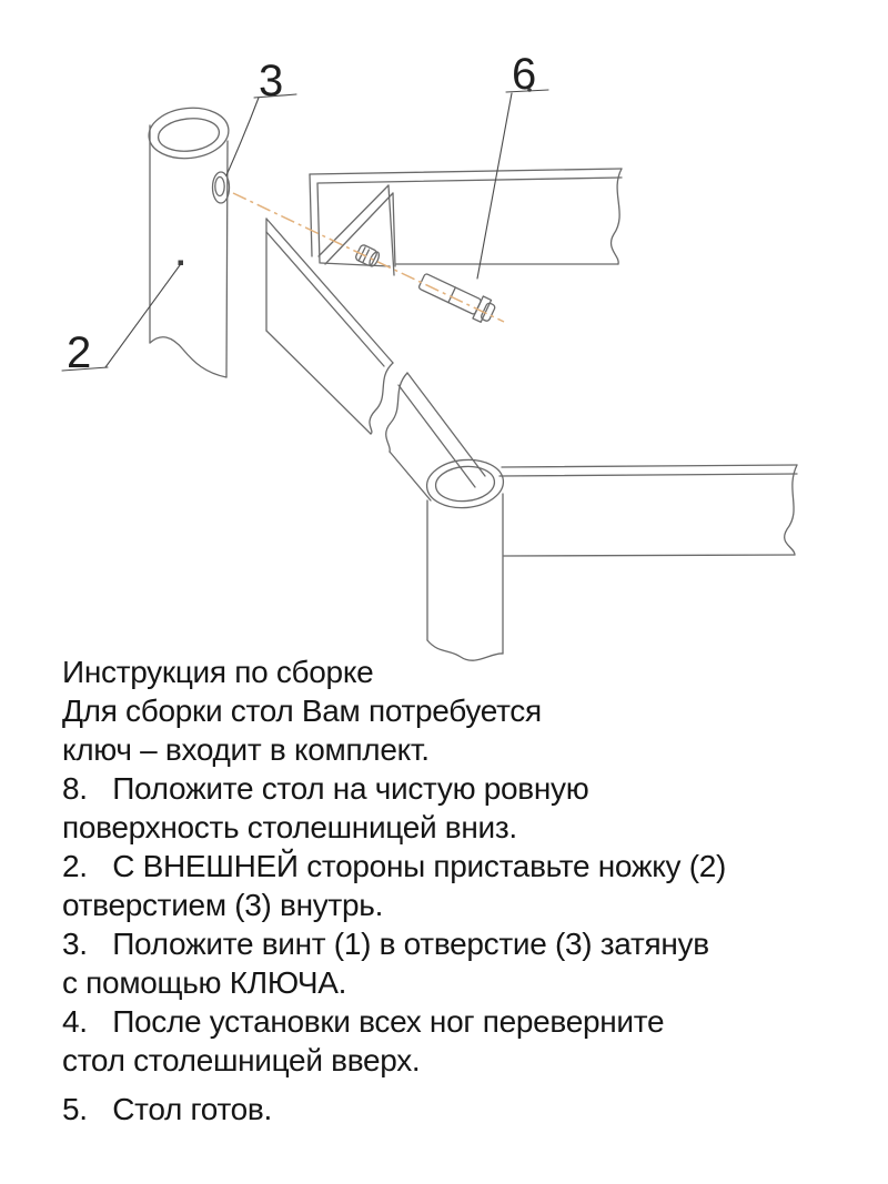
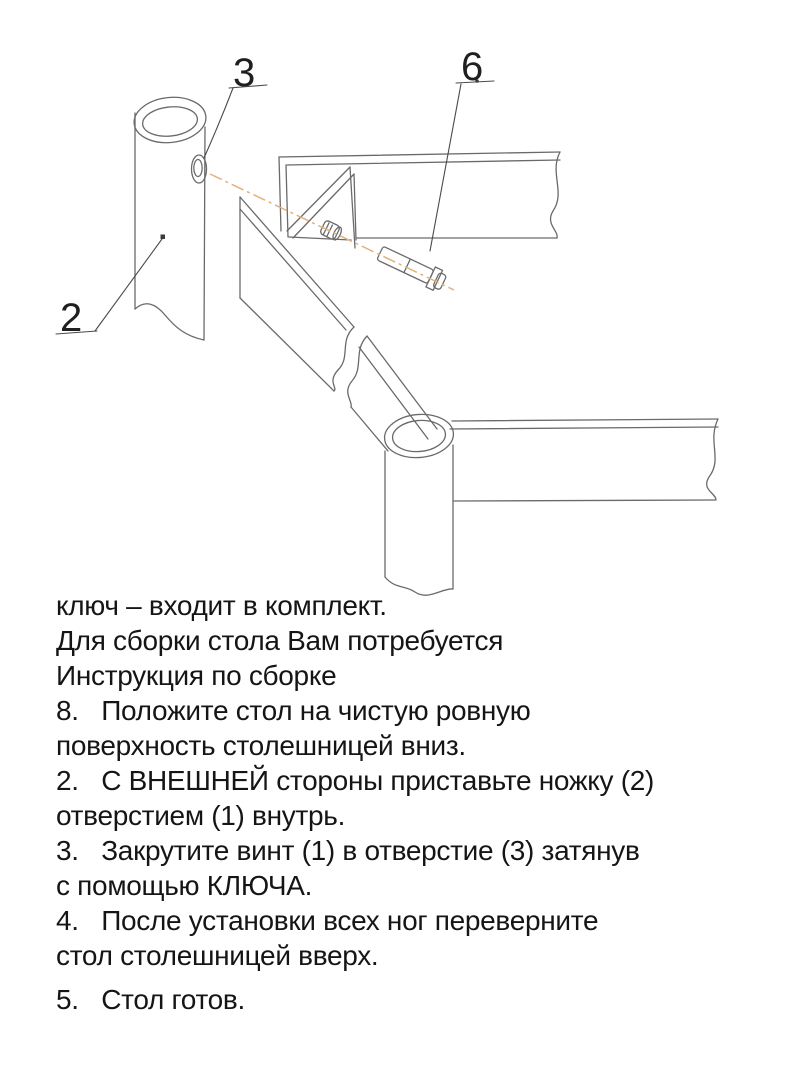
  3
  2
  6
- Инструкция по сборке
+ ключ – входит в комплект.
- Для сборки стол Вам потребуется
+ Для сборки стола Вам потребуется
- ключ – входит в комплект.
+ Инструкция по сборке
  8. Положите стол на чистую ровную
  поверхность столешницей вниз.
  2. С ВНЕШНЕЙ стороны приставьте ножку (2)
- отверстием (3) внутрь.
+ отверстием (1) внутрь.
- 3. Положите винт (1) в отверстие (3) затянув
+ 3. Закрутите винт (1) в отверстие (3) затянув
  с помощью КЛЮЧА.
  4. После установки всех ног переверните
  стол столешницей вверх.
  5. Стол готов.
